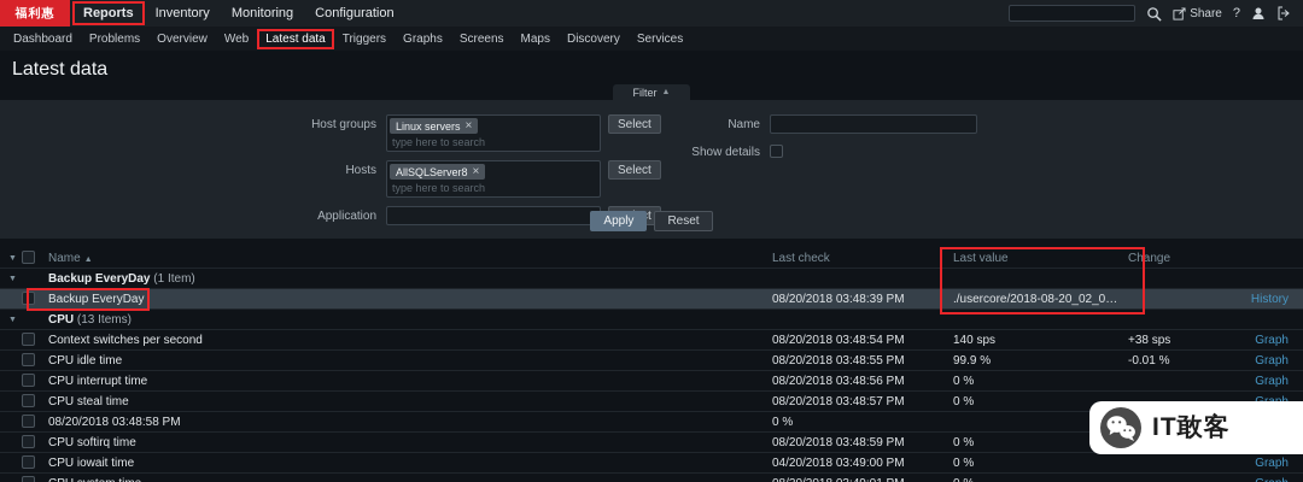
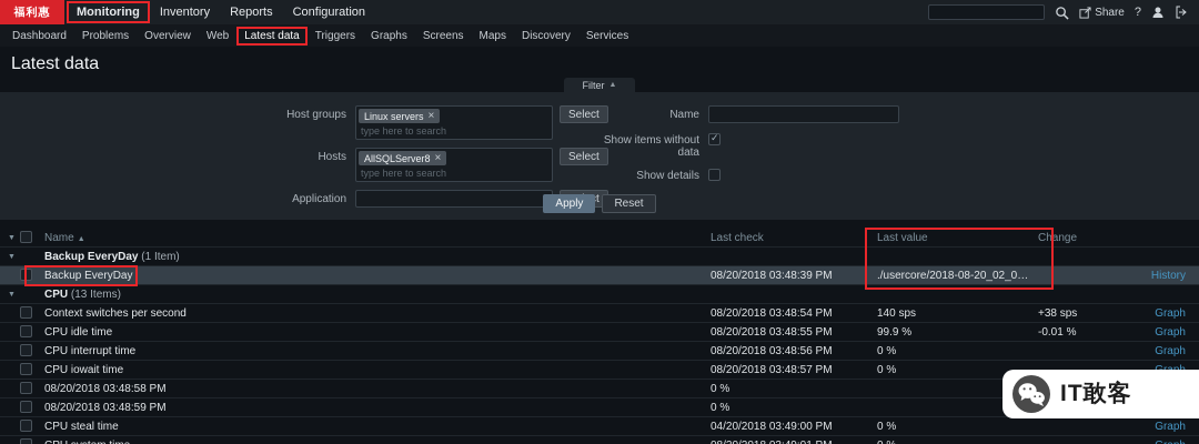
  福利惠
- Reports
+ Monitoring
  Inventory
- Monitoring
+ Reports
  Configuration
  Share
  ?
  Dashboard
  Problems
  Overview
  Web
  Latest data
  Triggers
  Graphs
  Screens
  Maps
  Discovery
  Services
  Latest data
  Filter
  Host groups
  Linux servers
  ×
  type here to search
  Select
  Hosts
  AllSQLServer8
  ×
  type here to search
  Select
  Application
  Name
+ Show items without data
  Show details
  Apply
  Reset
  Name
  Last check
  Last value
  Change
  Backup EveryDay (1 Item)
  Backup EveryDay
  08/20/2018 03:48:39 PM
  History
  CPU (13 Items)
  Context switches per second
  08/20/2018 03:48:54 PM
  140 sps
  +38 sps
  Graph
  CPU idle time
  08/20/2018 03:48:55 PM
  99.9 %
  -0.01 %
  Graph
  CPU interrupt time
  08/20/2018 03:48:56 PM
  0 %
  Graph
- CPU steal time
+ CPU iowait time
  08/20/2018 03:48:57 PM
  0 %
  08/20/2018 03:48:58 PM
  0 %
- CPU softirq time
  08/20/2018 03:48:59 PM
  0 %
- CPU iowait time
+ CPU steal time
  04/20/2018 03:49:00 PM
  0 %
  Graph
  IT敢客
